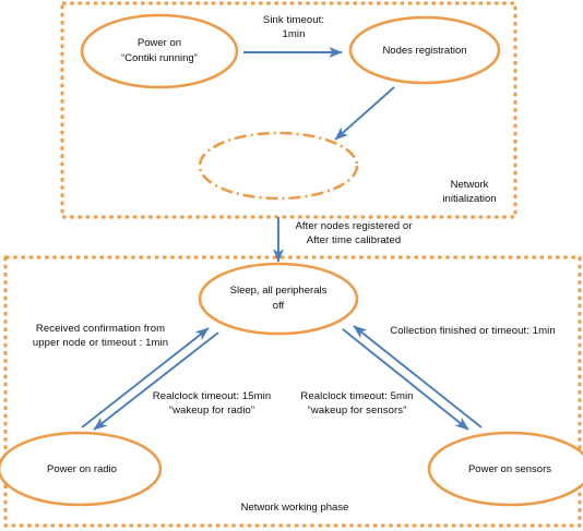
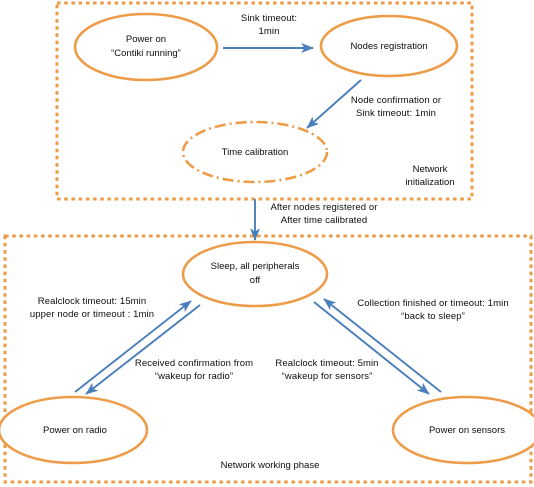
  Power on
  “Contiki running”
  Nodes registration
+ Time calibration
  Sleep, all peripherals
  off
  Power on radio
  Power on sensors
  Sink timeout:
  1min
+ Node confirmation or
+ Sink timeout: 1min
  After nodes registered or
  After time calibrated
- Received confirmation from
+ Realclock timeout: 15min
  upper node or timeout : 1min
- Realclock timeout: 15min
+ Received confirmation from
  “wakeup for radio”
  Realclock timeout: 5min
  “wakeup for sensors”
  Collection finished or timeout: 1min
+ “back to sleep”
  Network
  initialization
  Network working phase
